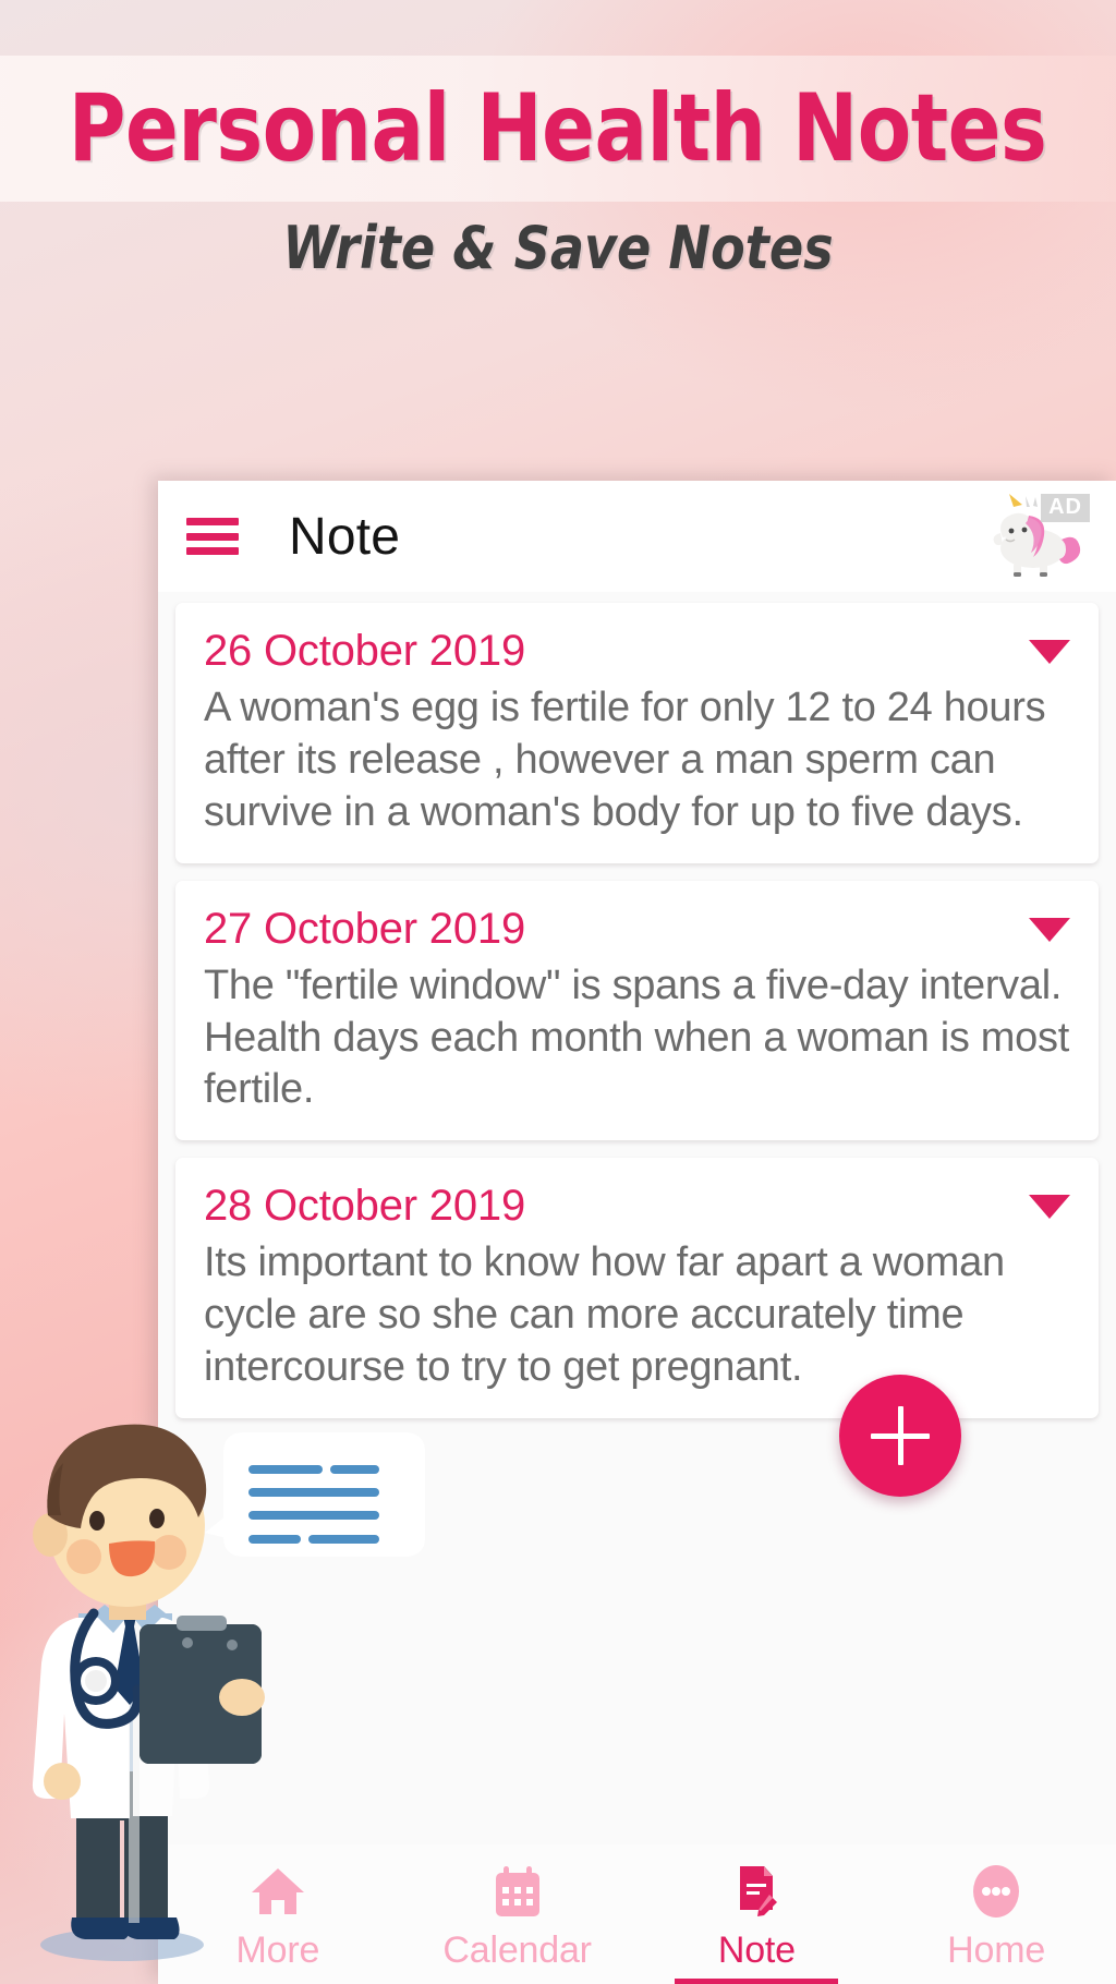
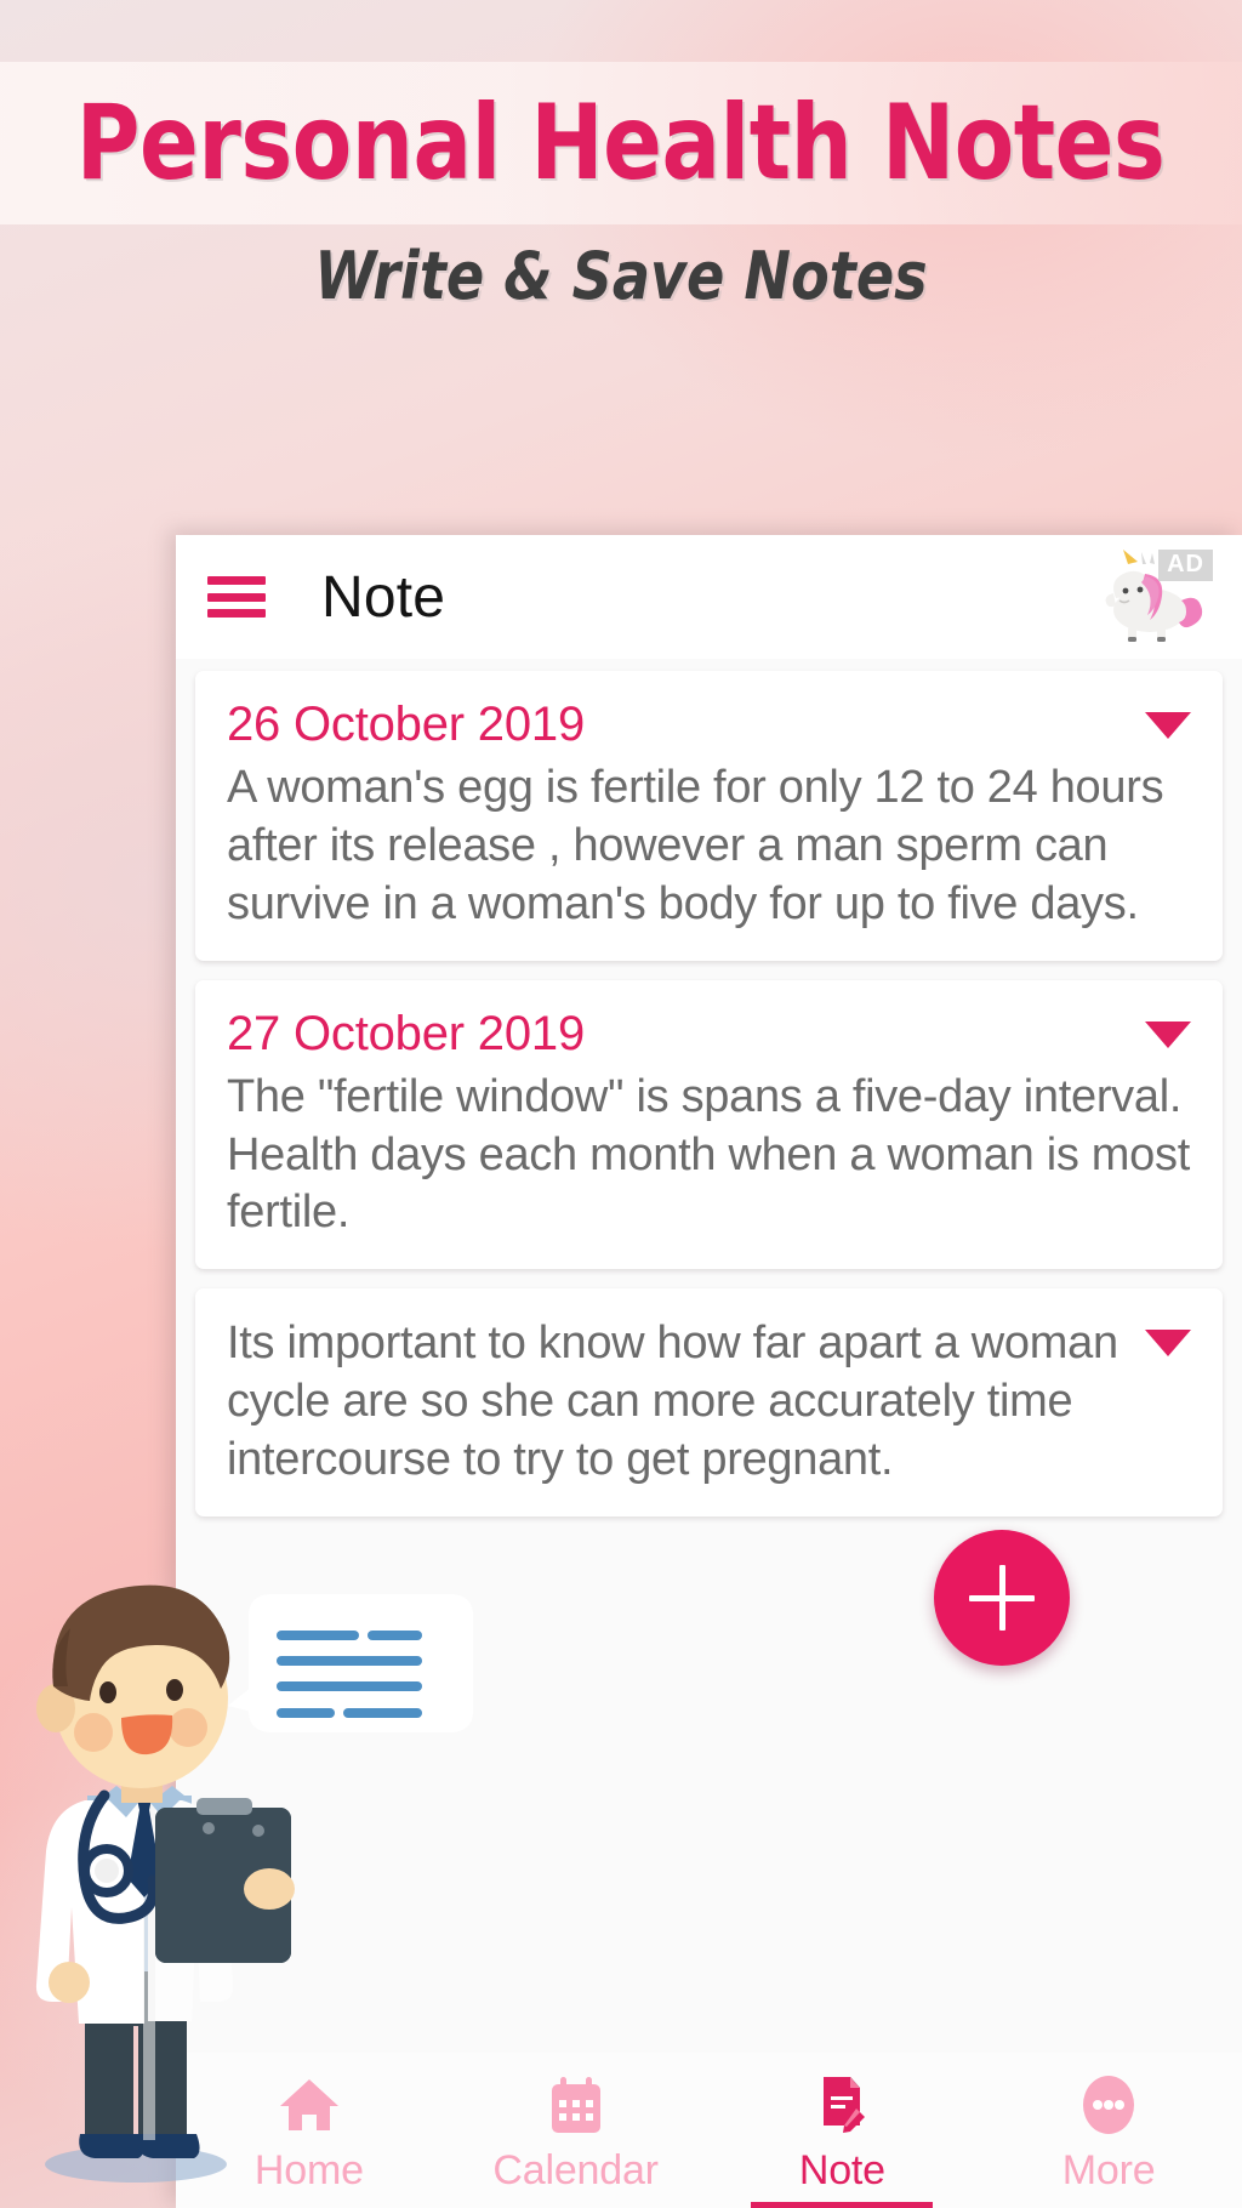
  Personal Health Notes
  Write & Save Notes
  Note
  AD
  26 October 2019
  A woman's egg is fertile for only 12 to 24 hours after its release , however a man sperm can survive in a woman's body for up to five days.
  27 October 2019
  The "fertile window" is spans a five-day interval. Health days each month when a woman is most fertile.
- 28 October 2019
  Its important to know how far apart a woman cycle are so she can more accurately time intercourse to try to get pregnant.
- More
+ Home
  Calendar
  Note
- Home
+ More
